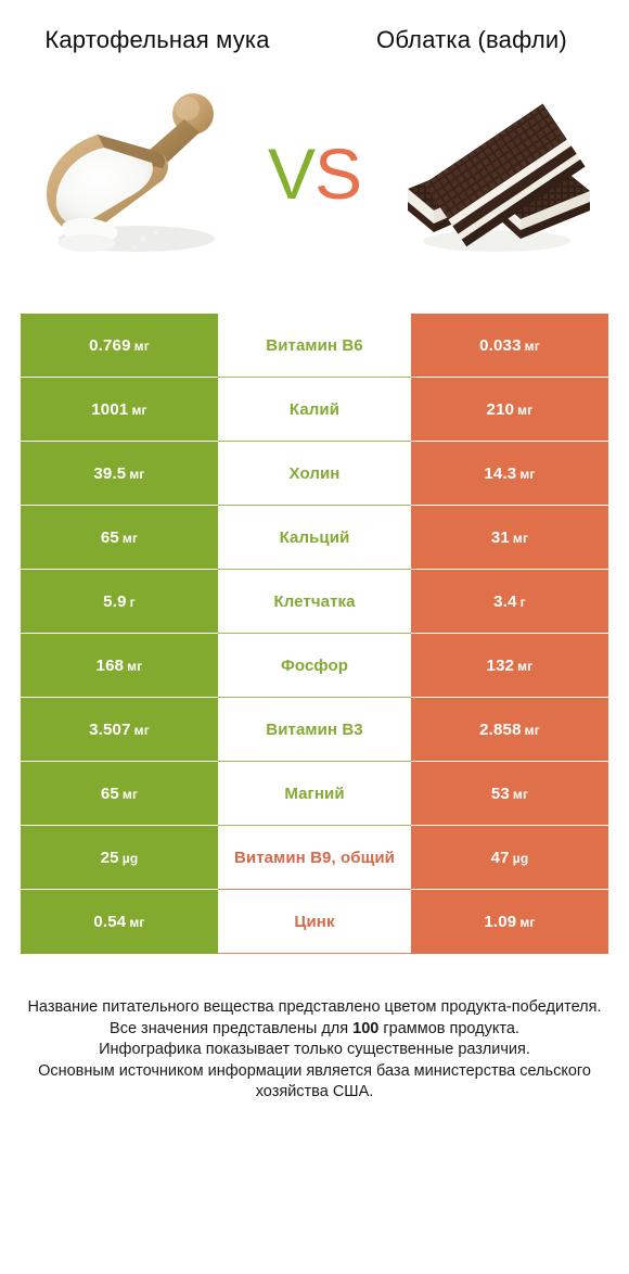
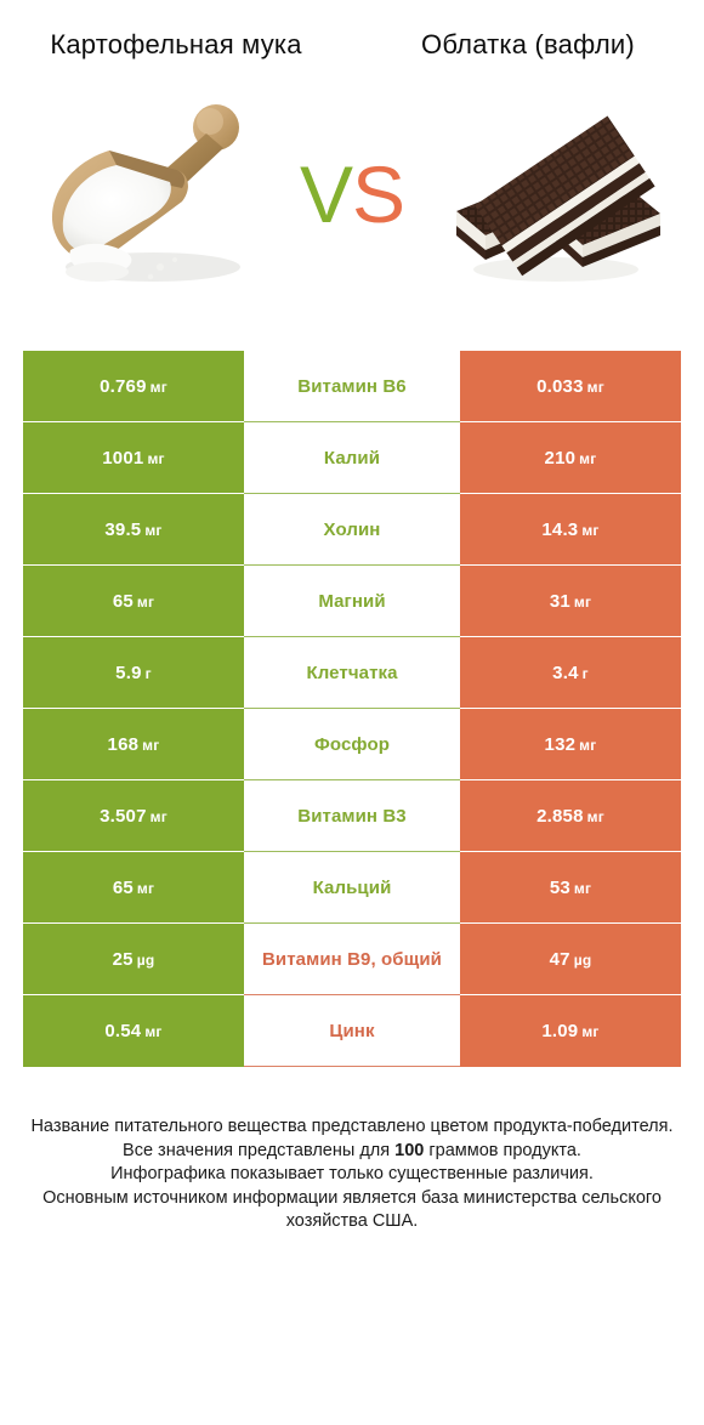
  Картофельная мука
  Облатка (вафли)
  VS
  0.769 мг
  Витамин B6
  0.033 мг
  1001 мг
  Калий
  210 мг
  39.5 мг
  Холин
  14.3 мг
  65 мг
- Кальций
+ Магний
  31 мг
  5.9 г
  Клетчатка
  3.4 г
  168 мг
  Фосфор
  132 мг
  3.507 мг
  Витамин B3
  2.858 мг
  65 мг
- Магний
+ Кальций
  53 мг
  25 µg
  Витамин B9, общий
  47 µg
  0.54 мг
  Цинк
  1.09 мг
  Название питательного вещества представлено цветом продукта-победителя.
  Все значения представлены для 100 граммов продукта.
  Инфографика показывает только существенные различия.
  Основным источником информации является база министерства сельского хозяйства США.
